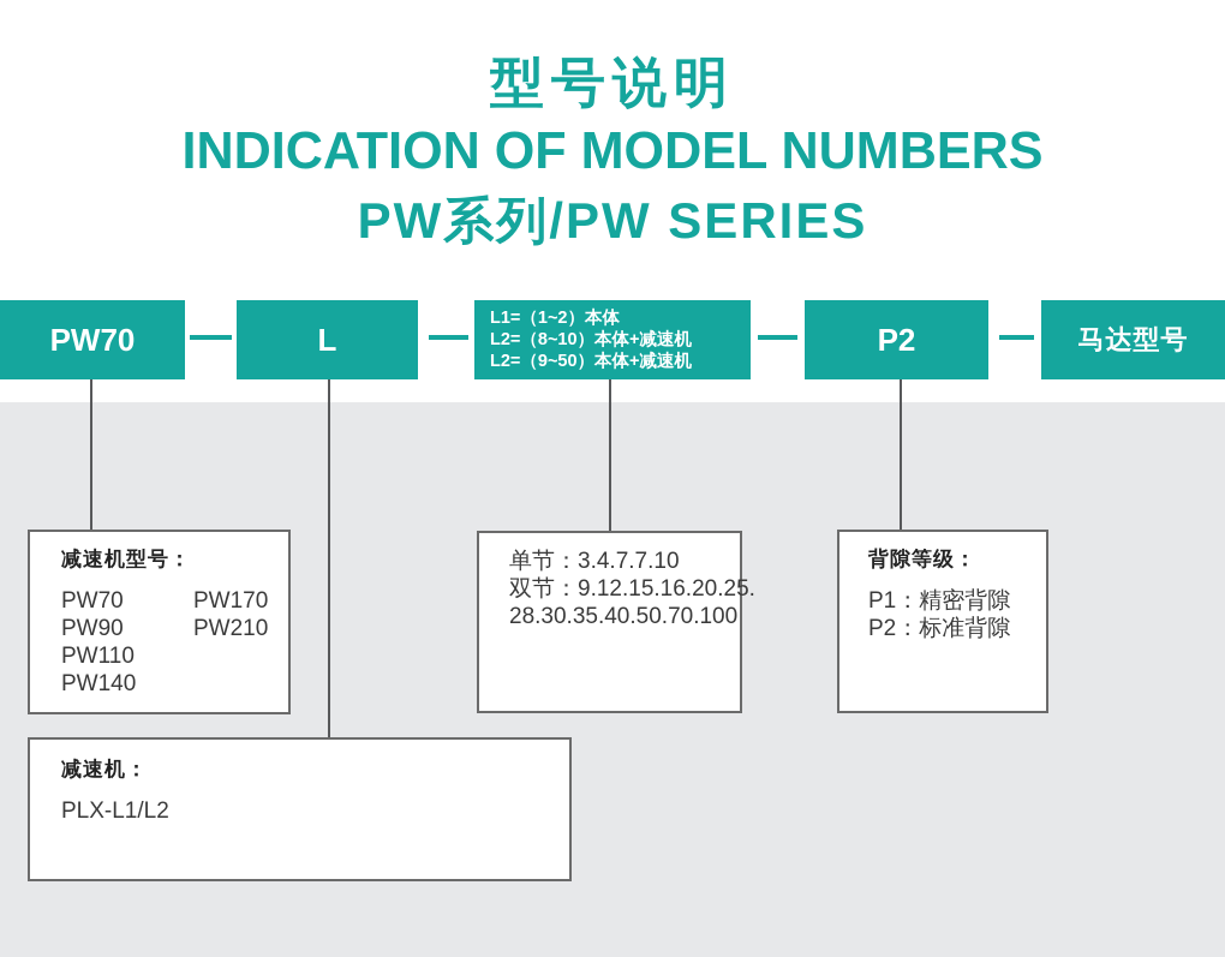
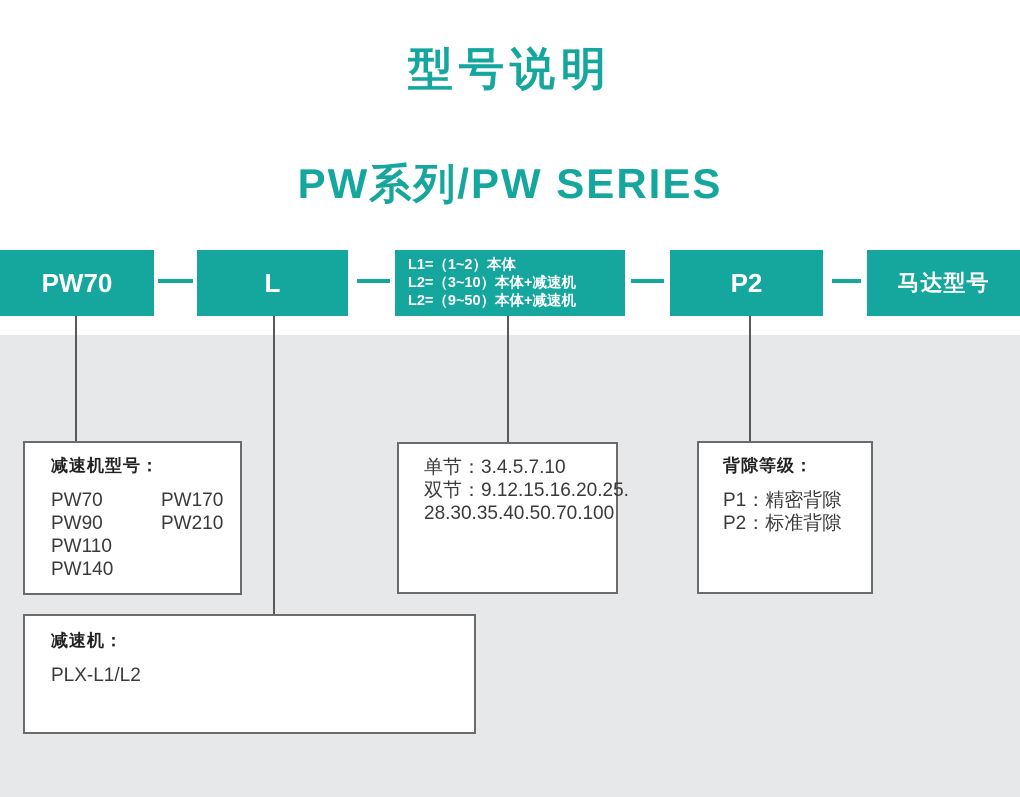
  型号说明
- INDICATION OF MODEL NUMBERS
  PW系列/PW SERIES
  PW70
  L
  L1=（1~2）本体
- L2=（8~10）本体+减速机
+ L2=（3~10）本体+减速机
  L2=（9~50）本体+减速机
  P2
  马达型号
  减速机型号：
  PW70
  PW90
  PW110
  PW140
  PW170
  PW210
- 单节：3.4.7.7.10
+ 单节：3.4.5.7.10
  双节：9.12.15.16.20.25.
  28.30.35.40.50.70.100
  背隙等级：
  P1：精密背隙
  P2：标准背隙
  减速机：
  PLX-L1/L2
